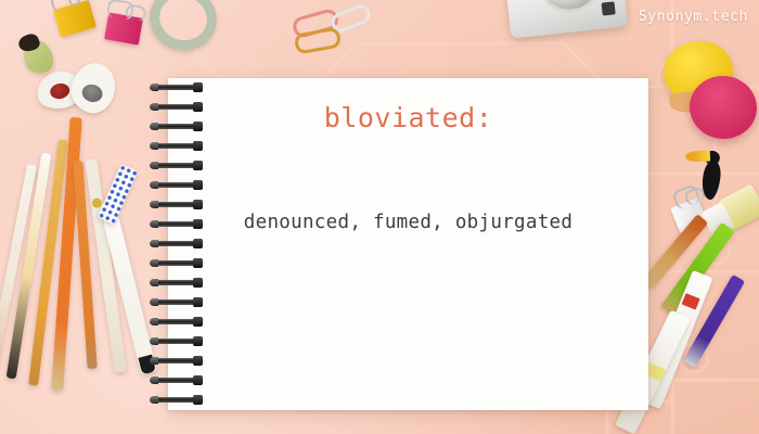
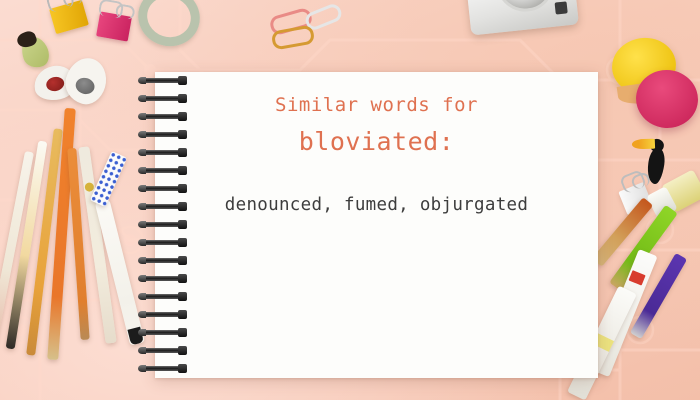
+ Similar words for
  bloviated:
  denounced, fumed, objurgated
- Synonym.tech
